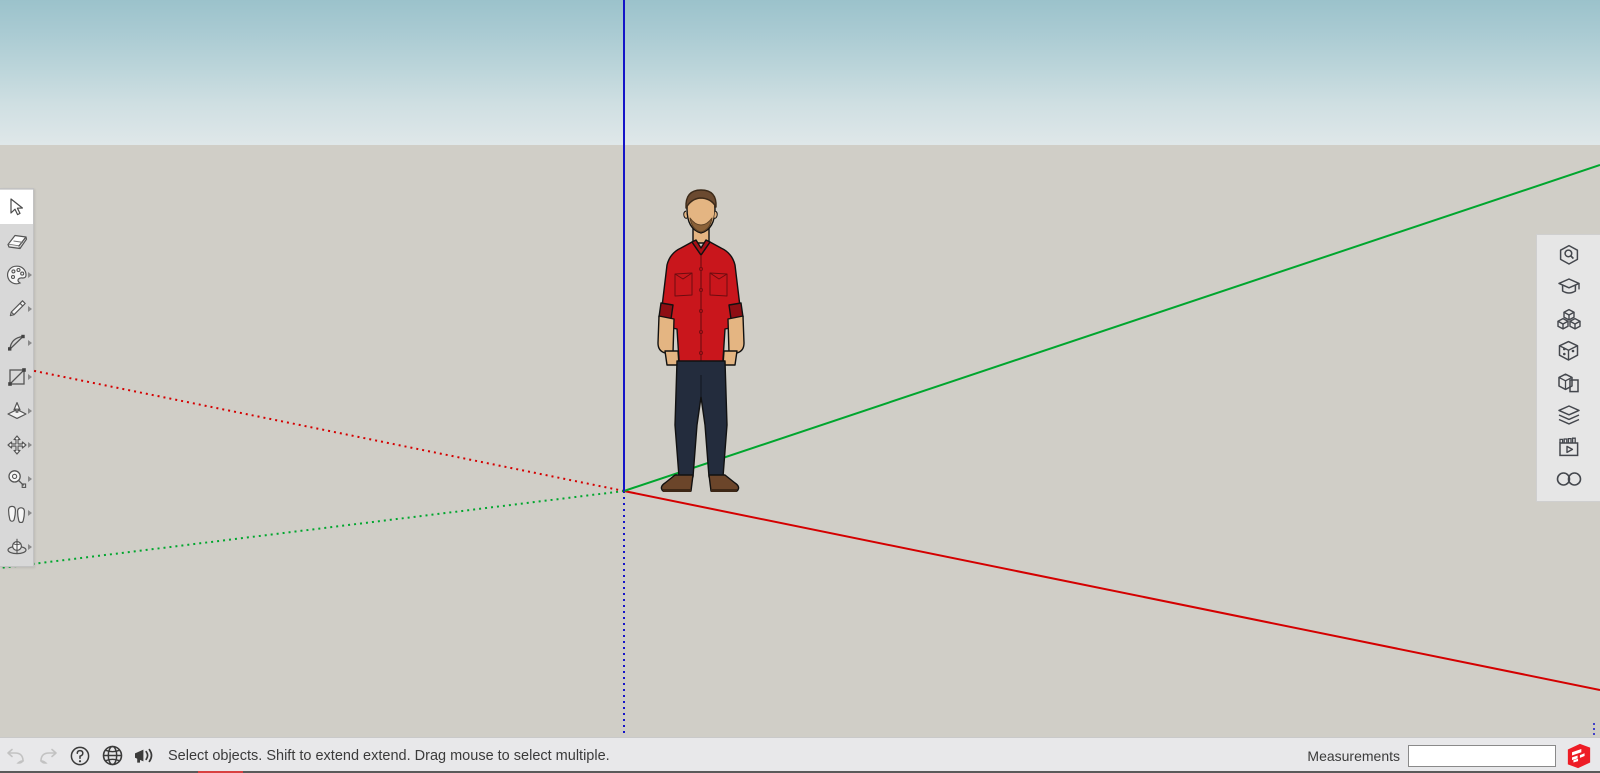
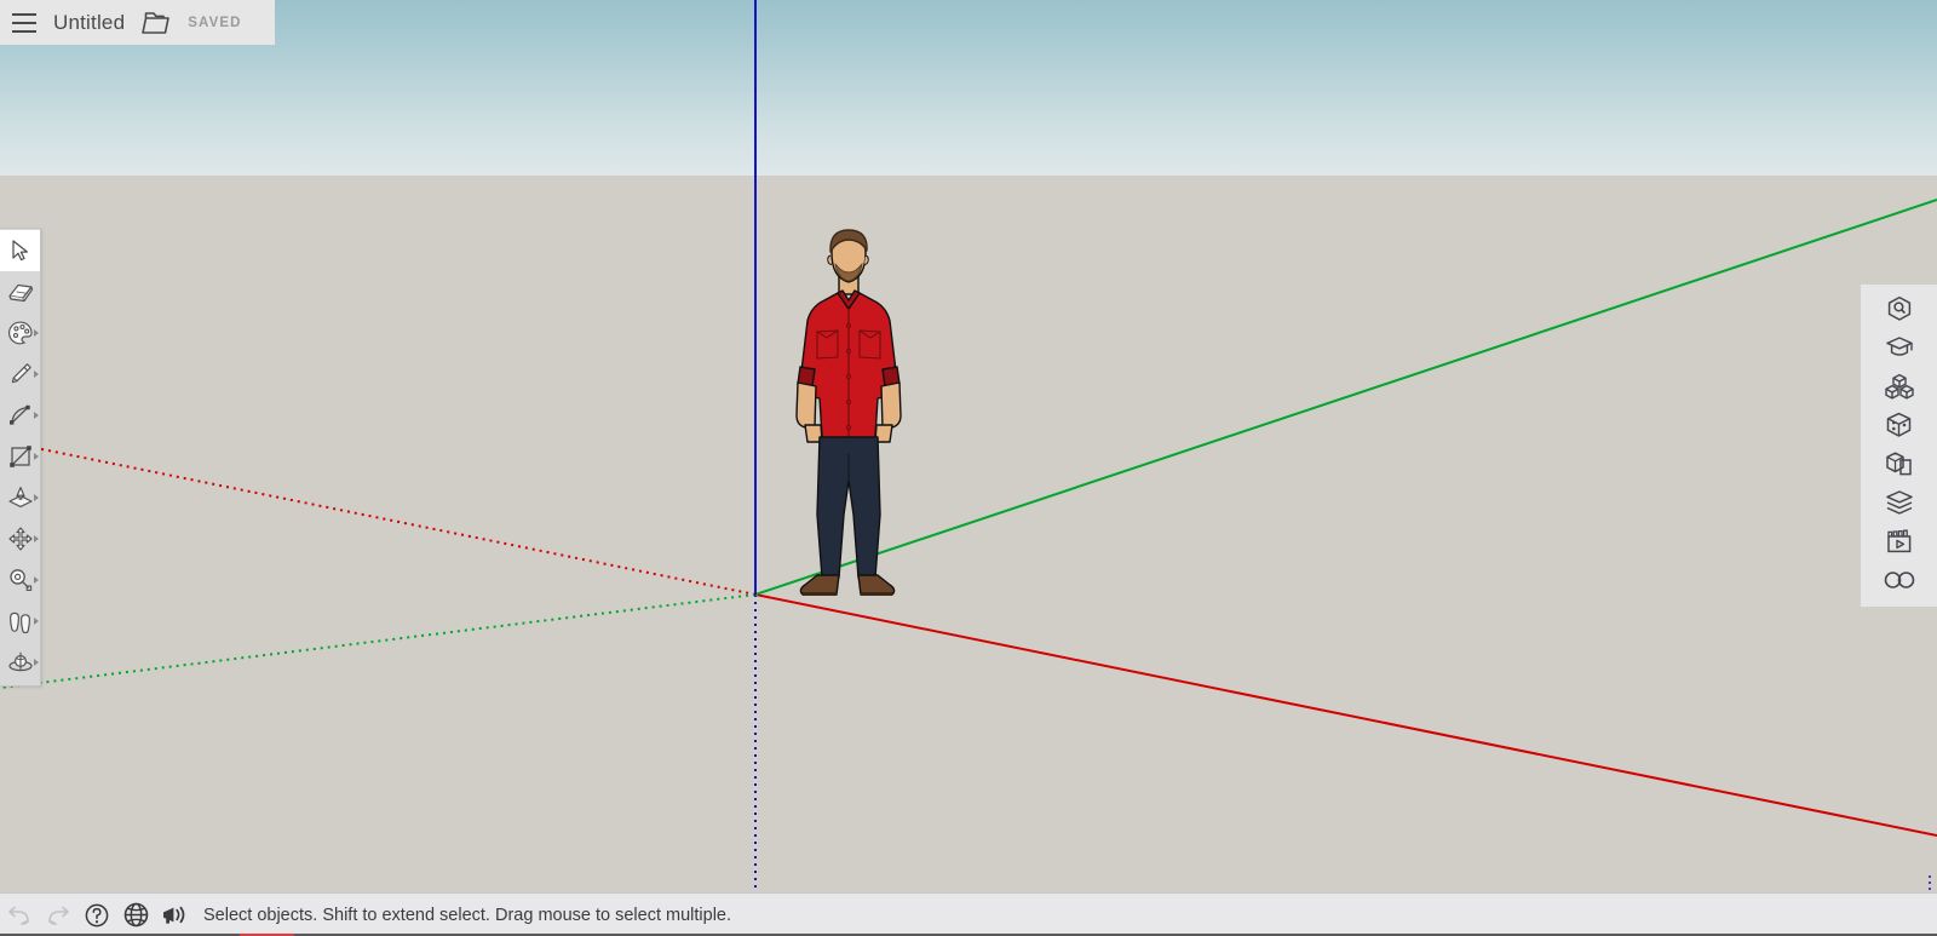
+ Untitled
+ SAVED
- Select objects. Shift to extend extend. Drag mouse to select multiple.
+ Select objects. Shift to extend select. Drag mouse to select multiple.
- Measurements
